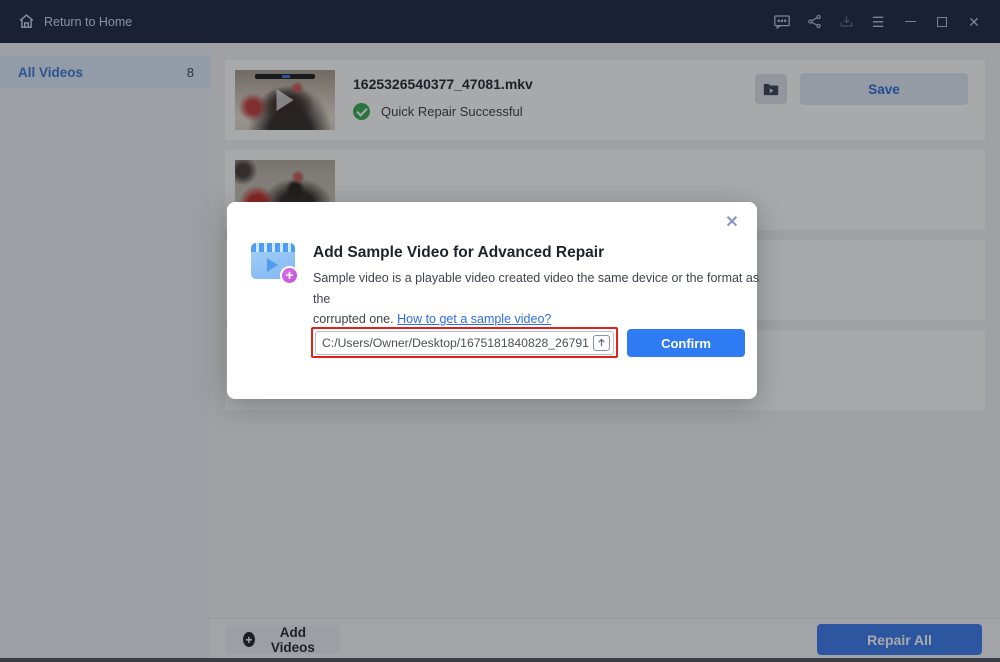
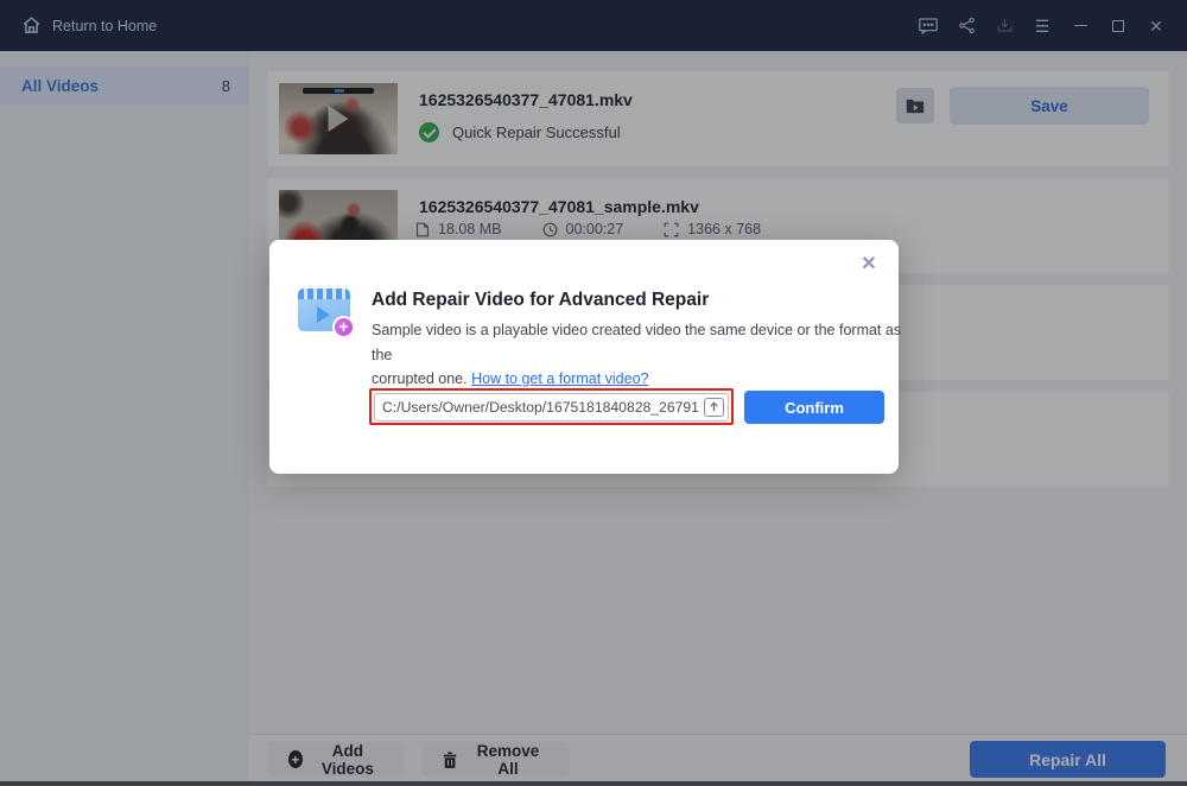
  Return to Home
  ☰
  ✕
  All Videos
  8
  1625326540377_47081.mkv
  Quick Repair Successful
  Save
+ 1625326540377_47081_sample.mkv
+ 18.08 MB
+ 00:00:27
+ 1366 x 768
  +
  Add Videos
+ Remove All
  Repair All
  ✕
  +
- Add Sample Video for Advanced Repair
+ Add Repair Video for Advanced Repair
  Sample video is a playable video created video the same device or the format as the
- corrupted one. How to get a sample video?
+ corrupted one. How to get a format video?
  C:/Users/Owner/Desktop/1675181840828_26791
  Confirm
